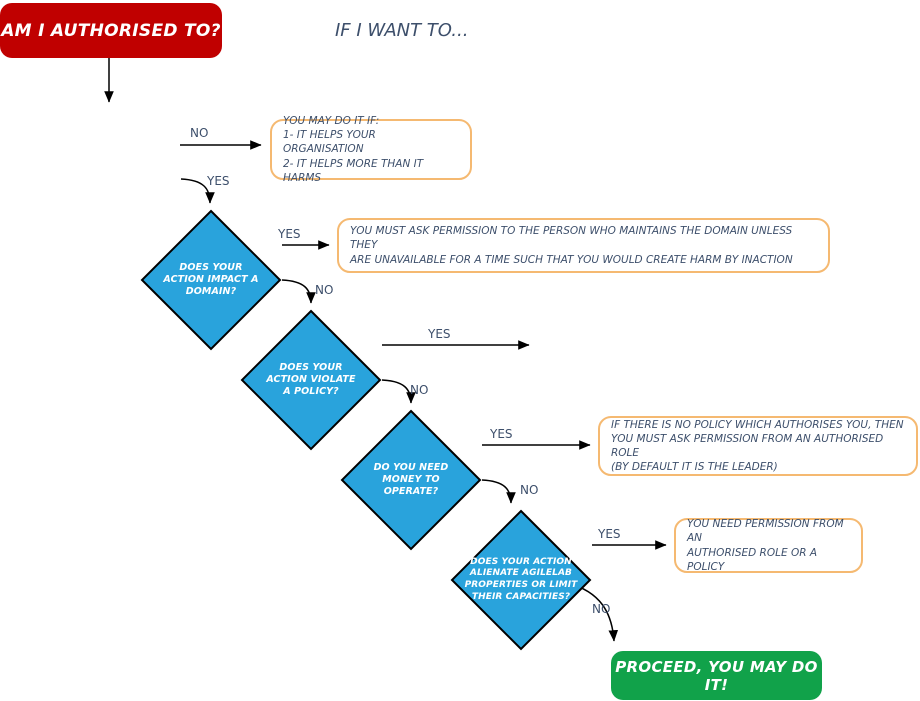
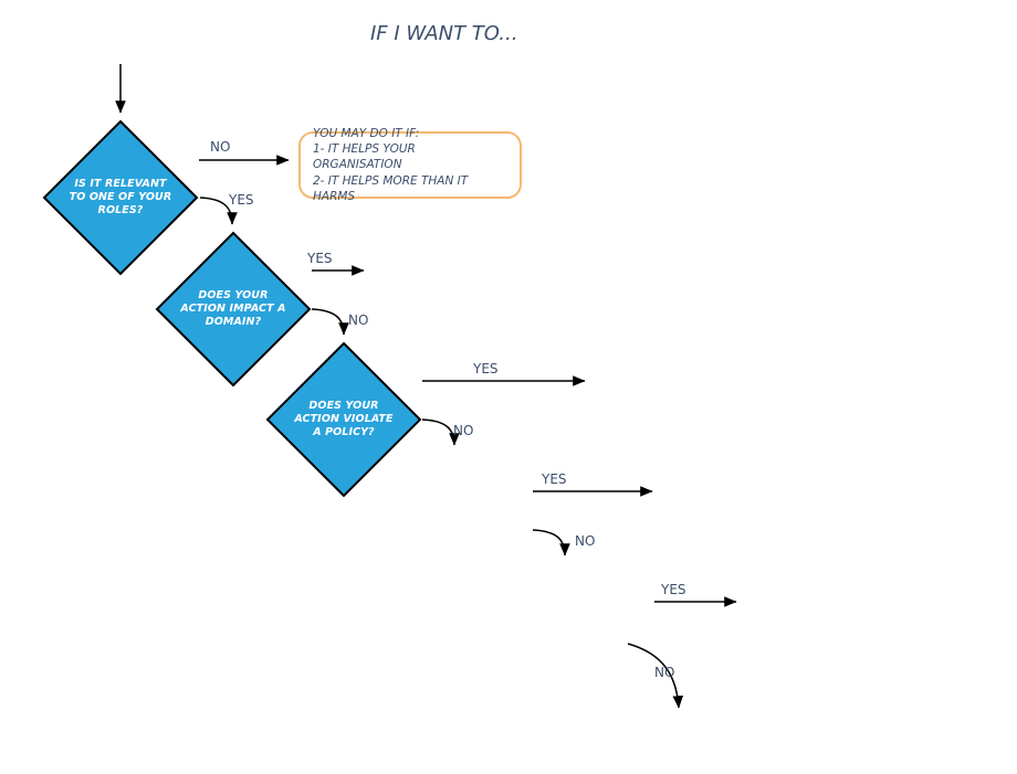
- AM I AUTHORISED TO?
  IF I WANT TO...
+ IS IT RELEVANT
+ TO ONE OF YOUR
+ ROLES?
  DOES YOUR
  ACTION IMPACT A
  DOMAIN?
  DOES YOUR
  ACTION VIOLATE
  A POLICY?
- DO YOU NEED
- MONEY TO
- OPERATE?
- DOES YOUR ACTION
- ALIENATE AGILELAB
- PROPERTIES OR LIMIT
- THEIR CAPACITIES?
  YOU MAY DO IT IF:
  1- IT HELPS YOUR ORGANISATION
  2- IT HELPS MORE THAN IT HARMS
- YOU MUST ASK PERMISSION TO THE PERSON WHO MAINTAINS THE DOMAIN UNLESS THEY
- ARE UNAVAILABLE FOR A TIME SUCH THAT YOU WOULD CREATE HARM BY INACTION
- IF THERE IS NO POLICY WHICH AUTHORISES YOU, THEN
- YOU MUST ASK PERMISSION FROM AN AUTHORISED ROLE
- (BY DEFAULT IT IS THE LEADER)
- YOU NEED PERMISSION FROM AN
- AUTHORISED ROLE OR A POLICY
- PROCEED, YOU MAY DO IT!
  NO
  YES
  YES
  NO
  YES
  NO
  YES
  NO
  YES
  NO
